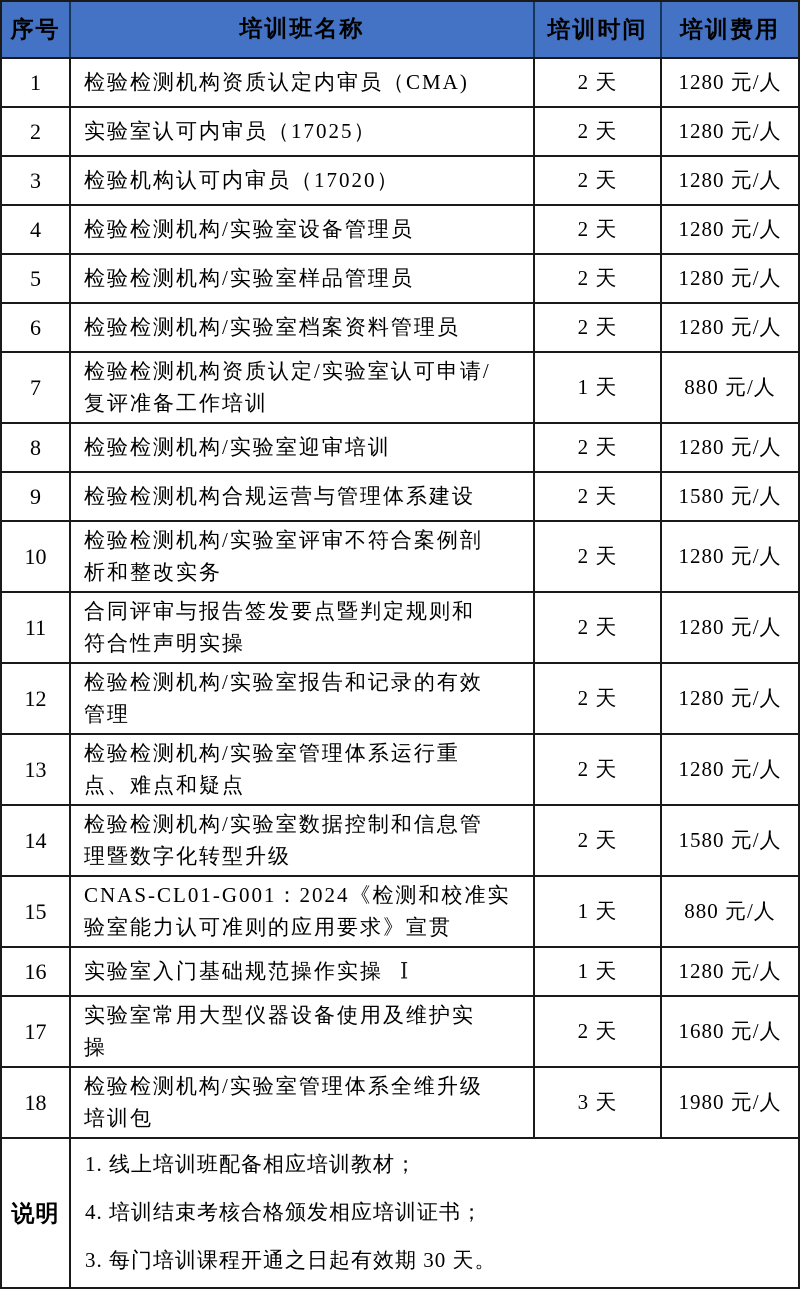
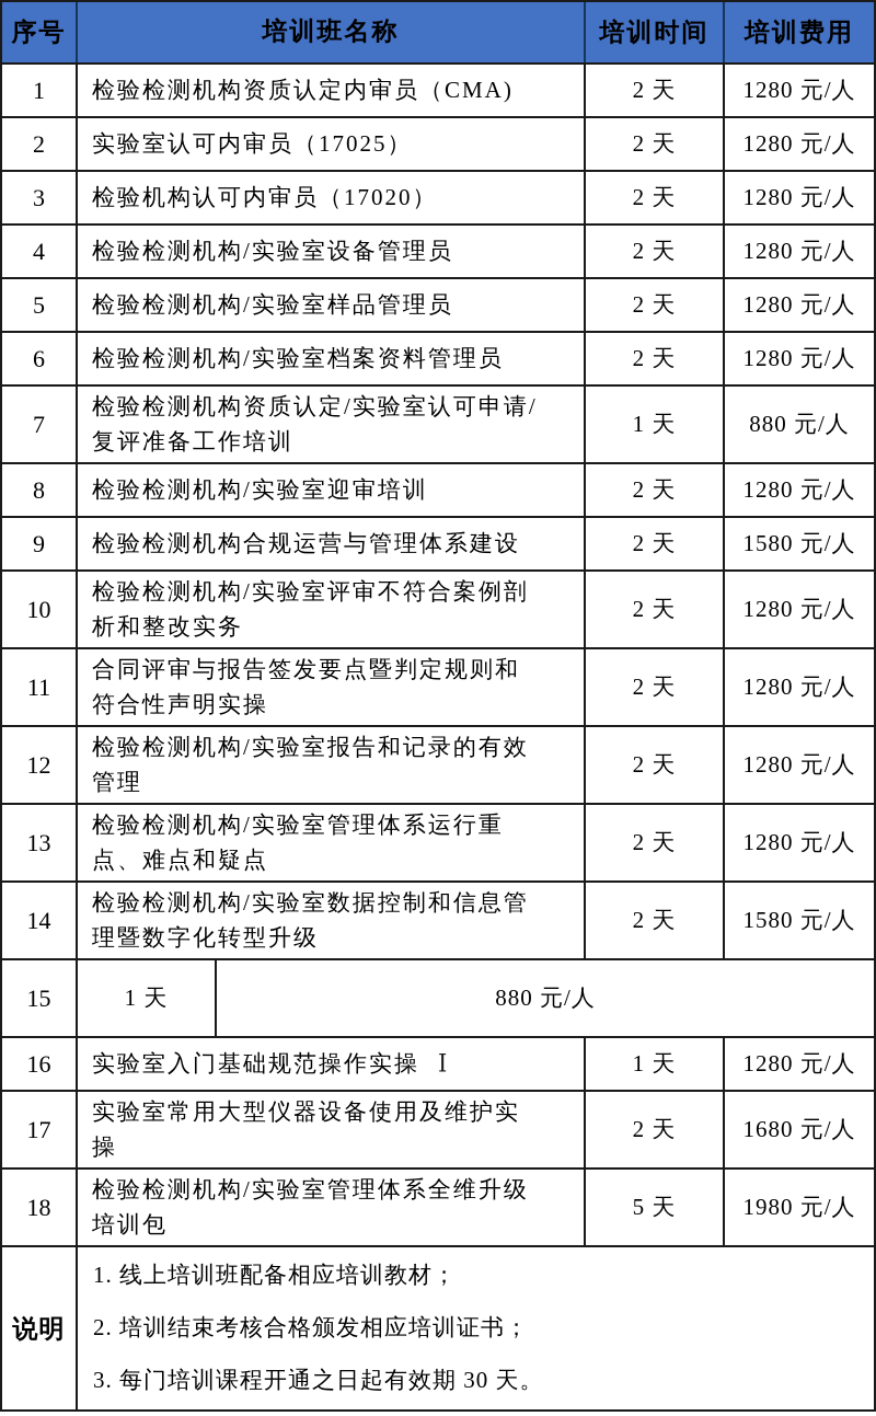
  序号
  培训班名称
  培训时间
  培训费用
  1
  检验检测机构资质认定内审员（CMA)
  2 天
  1280 元/人
  2
  实验室认可内审员（17025）
  2 天
  1280 元/人
  3
  检验机构认可内审员（17020）
  2 天
  1280 元/人
  4
  检验检测机构/实验室设备管理员
  2 天
  1280 元/人
  5
  检验检测机构/实验室样品管理员
  2 天
  1280 元/人
  6
  检验检测机构/实验室档案资料管理员
  2 天
  1280 元/人
  7
  检验检测机构资质认定/实验室认可申请/
  复评准备工作培训
  1 天
  880 元/人
  8
  检验检测机构/实验室迎审培训
  2 天
  1280 元/人
  9
  检验检测机构合规运营与管理体系建设
  2 天
  1580 元/人
  10
  检验检测机构/实验室评审不符合案例剖
  析和整改实务
  2 天
  1280 元/人
  11
  合同评审与报告签发要点暨判定规则和
  符合性声明实操
  2 天
  1280 元/人
  12
  检验检测机构/实验室报告和记录的有效
  管理
  2 天
  1280 元/人
  13
  检验检测机构/实验室管理体系运行重
  点、难点和疑点
  2 天
  1280 元/人
  14
  检验检测机构/实验室数据控制和信息管
  理暨数字化转型升级
  2 天
  1580 元/人
  15
- CNAS-CL01-G001：2024《检测和校准实
- 验室能力认可准则的应用要求》宣贯
  1 天
  880 元/人
  16
  实验室入门基础规范操作实操
  I
  1 天
  1280 元/人
  17
  实验室常用大型仪器设备使用及维护实
  操
  2 天
  1680 元/人
  18
  检验检测机构/实验室管理体系全维升级
  培训包
- 3 天
+ 5 天
  1980 元/人
  说明
  1. 线上培训班配备相应培训教材；
- 4. 培训结束考核合格颁发相应培训证书；
+ 2. 培训结束考核合格颁发相应培训证书；
  3. 每门培训课程开通之日起有效期 30 天。
